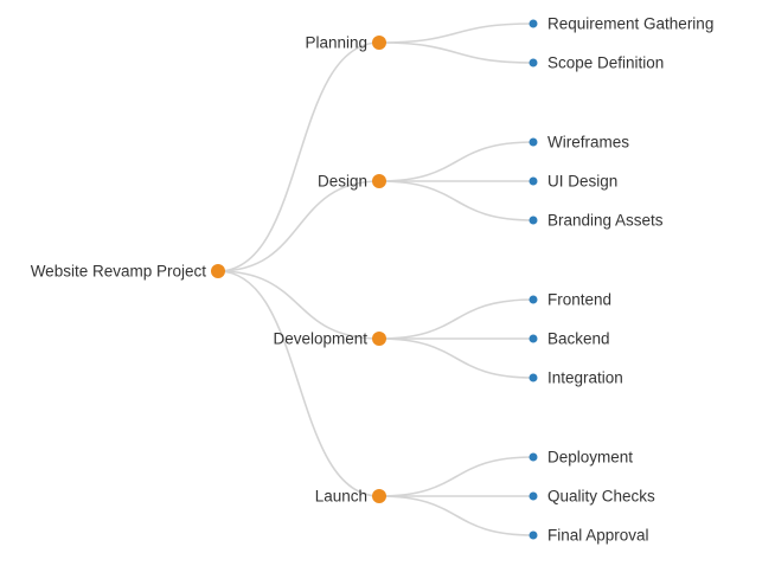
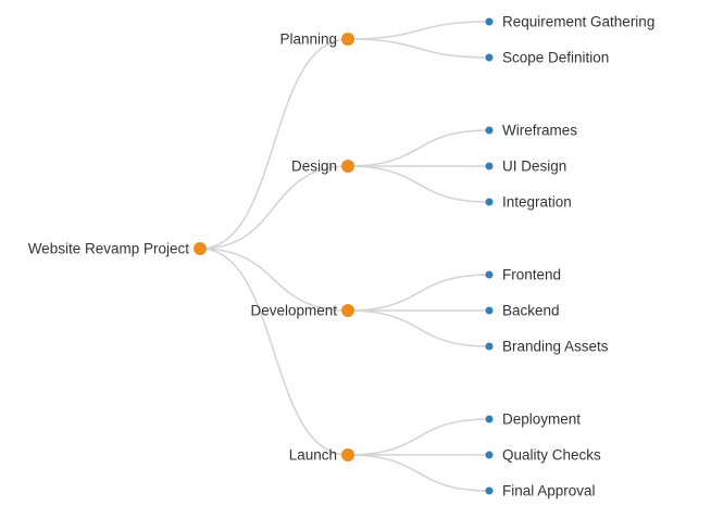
  Website Revamp Project
  Planning
  Requirement Gathering
  Scope Definition
  Design
  Wireframes
  UI Design
- Branding Assets
+ Integration
  Development
  Frontend
  Backend
- Integration
+ Branding Assets
  Launch
  Deployment
  Quality Checks
  Final Approval
